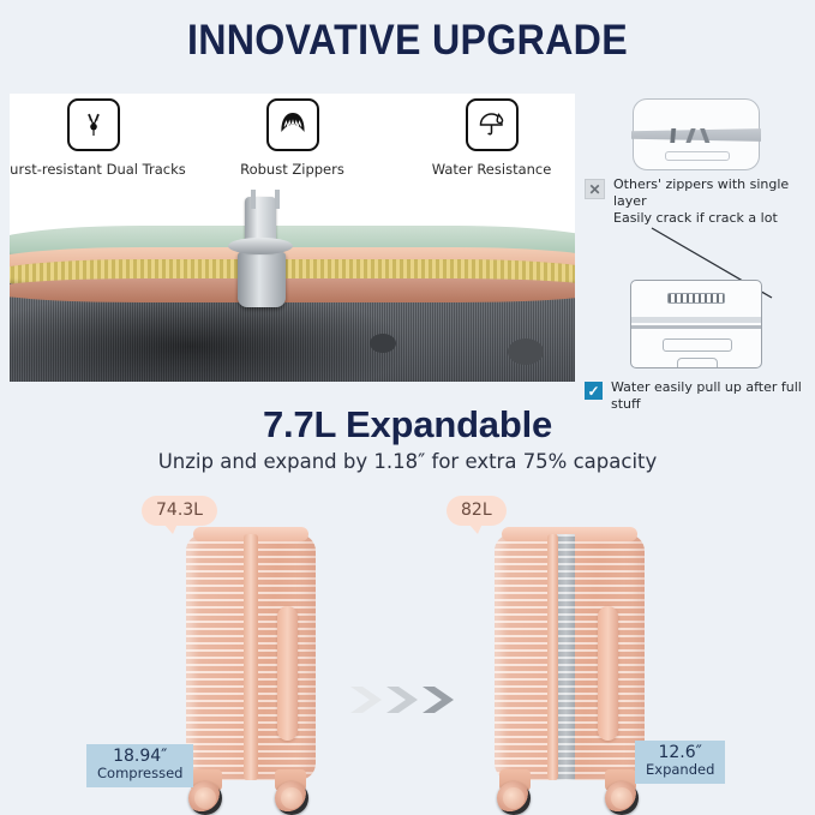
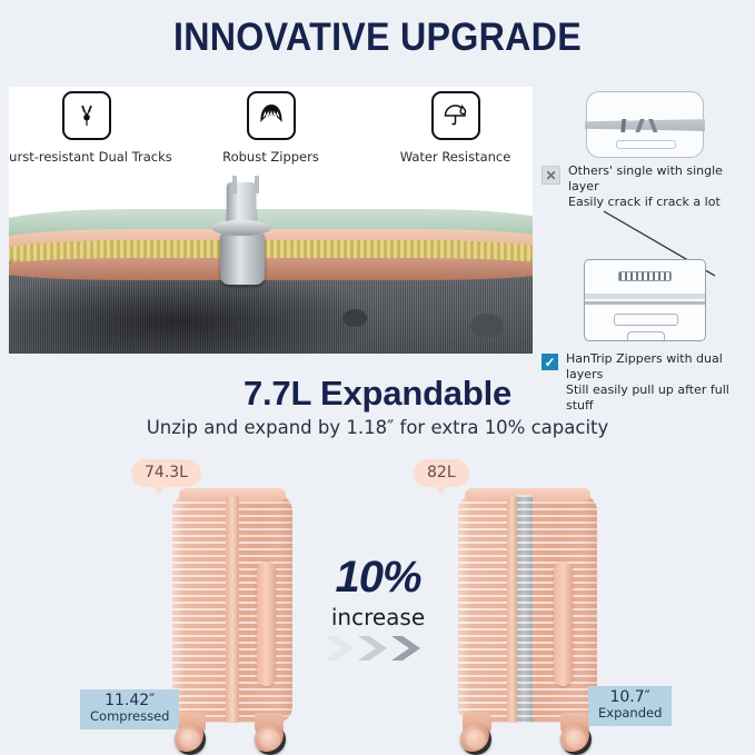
  INNOVATIVE UPGRADE
  urst-resistant Dual Tracks
  Robust Zippers
  Water Resistance
  ✕
- Others' zippers with single layer
+ Others' single with single layer
  Easily crack if crack a lot
  ✓
+ HanTrip Zippers with dual layers
- Water easily pull up after full stuff
+ Still easily pull up after full stuff
  7.7L Expandable
- Unzip and expand by 1.18″ for extra 75% capacity
+ Unzip and expand by 1.18″ for extra 10% capacity
  74.3L
  82L
+ 10%
+ increase
- 18.94″
+ 11.42″
  Compressed
- 12.6″
+ 10.7″
  Expanded
